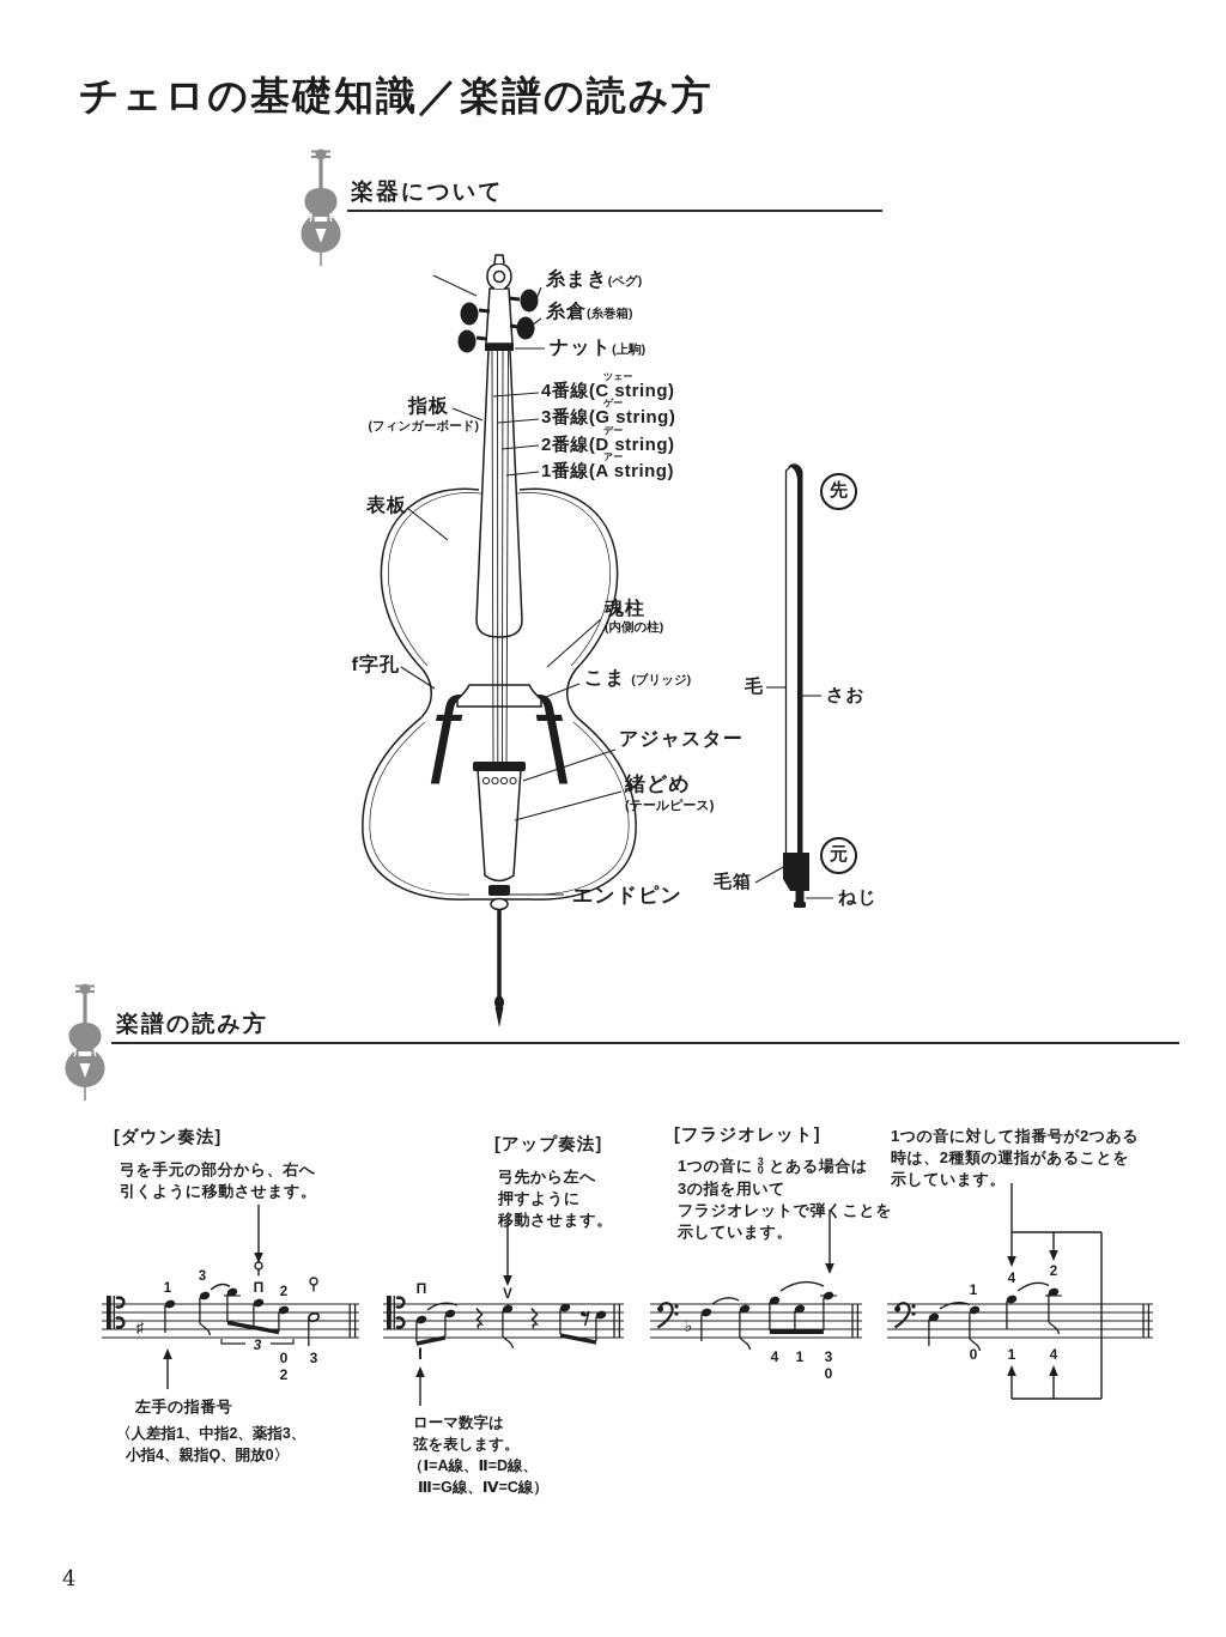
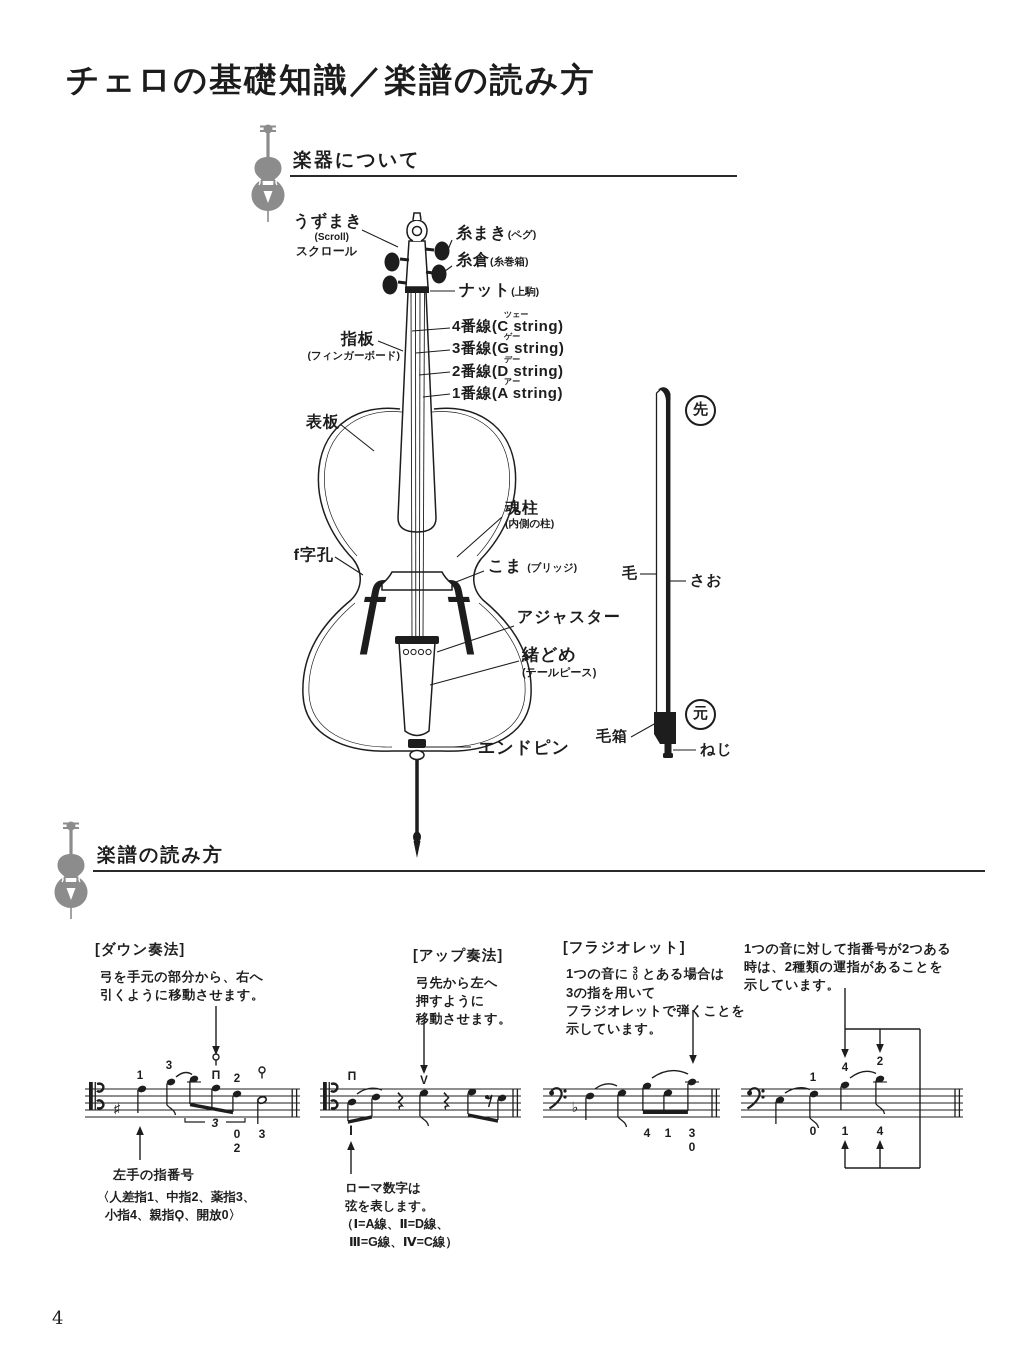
  ƒ
  ♯
  1
  3
  Π
  2
  3
  0
  2
  3
  Π
  V
  I
  ♭
  4
  1
  3
  0
  1
  4
  2
  0
  1
  4
  チェロの基礎知識／楽譜の読み方
  楽器について
+ うずまき
+ (Scroll)
+ スクロール
  糸まき(ペグ)
  糸倉(糸巻箱)
  ナット(上駒)
  ツェー
  4番線(C string)
  ゲー
  3番線(G string)
  デー
  2番線(D string)
  アー
  1番線(A string)
  指板
  (フィンガーボード)
  表板
  f字孔
  魂柱
  (内側の柱)
  こま (ブリッジ)
  アジャスター
  緒どめ
  (テールピース)
  エンドピン
  先
  元
  毛
  さお
  毛箱
  ねじ
  楽譜の読み方
  [ダウン奏法]
  弓を手元の部分から、右へ
  引くように移動させます。
  左手の指番号
  〈人差指1、中指2、薬指3、
  小指4、親指Ϙ、開放0〉
  [アップ奏法]
  弓先から左へ
  押すように
  移動させます。
  ローマ数字は
  弦を表します。
  （Ⅰ=A線、Ⅱ=D線、
  Ⅲ=G線、Ⅳ=C線）
  [フラジオレット]
  1つの音に 3
  0 とある場合は
  3の指を用いて
  フラジオレットで弾くことを
  示しています。
  1つの音に対して指番号が2つある
  時は、2種類の運指があることを
  示しています。
  4
